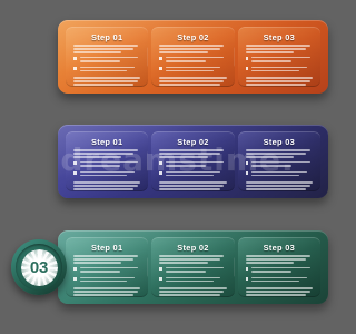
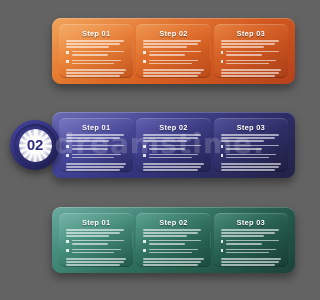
  Step 01
  Step 02
  Step 03
  Step 01
  Step 02
  Step 03
+ 02
  Step 01
  Step 02
  Step 03
- 03
  dreamstime.
